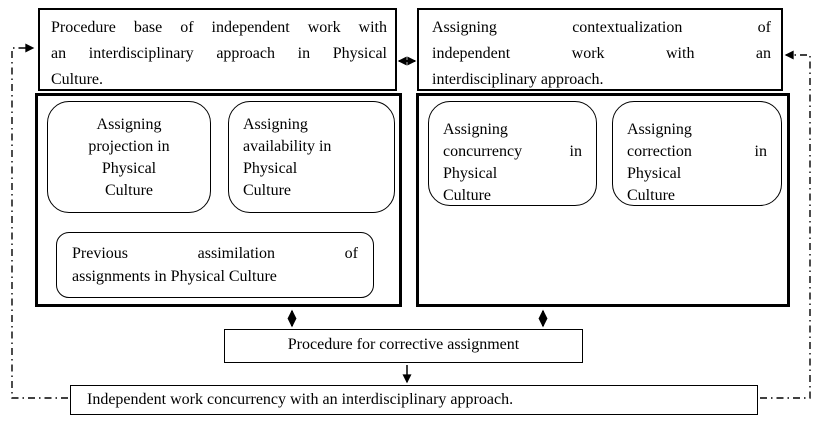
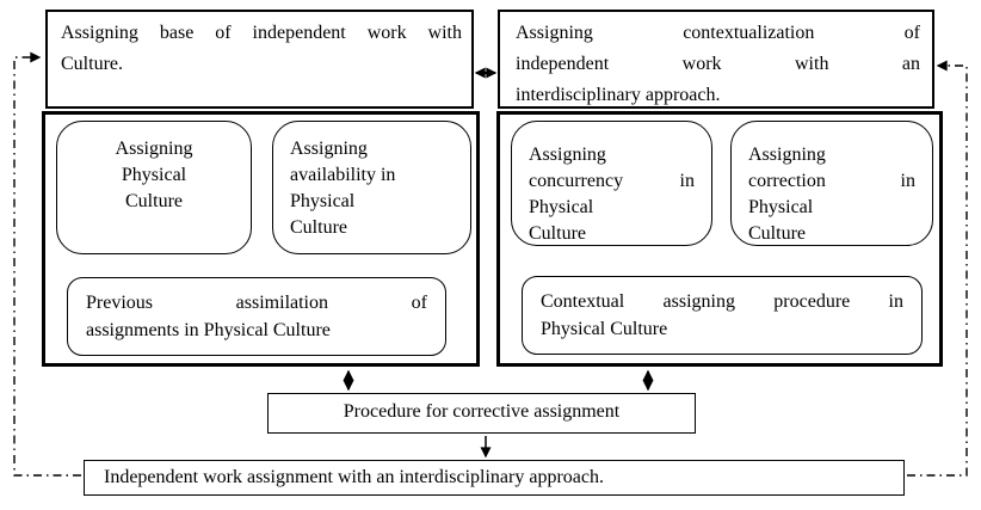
- Procedure base of independent work with
+ Assigning base of independent work with
- an interdisciplinary approach in Physical
  Culture.
  Assigning contextualization of
  independent work with an
  interdisciplinary approach.
  Assigning
- projection in
  Physical
  Culture
  Assigning
  availability in
  Physical
  Culture
  Assigning
  concurrency in
  Physical
  Culture
  Assigning
  correction in
  Physical
  Culture
  Previous assimilation of
  assignments in Physical Culture
+ Contextual assigning procedure in
+ Physical Culture
  Procedure for corrective assignment
- Independent work concurrency with an interdisciplinary approach.
+ Independent work assignment with an interdisciplinary approach.
